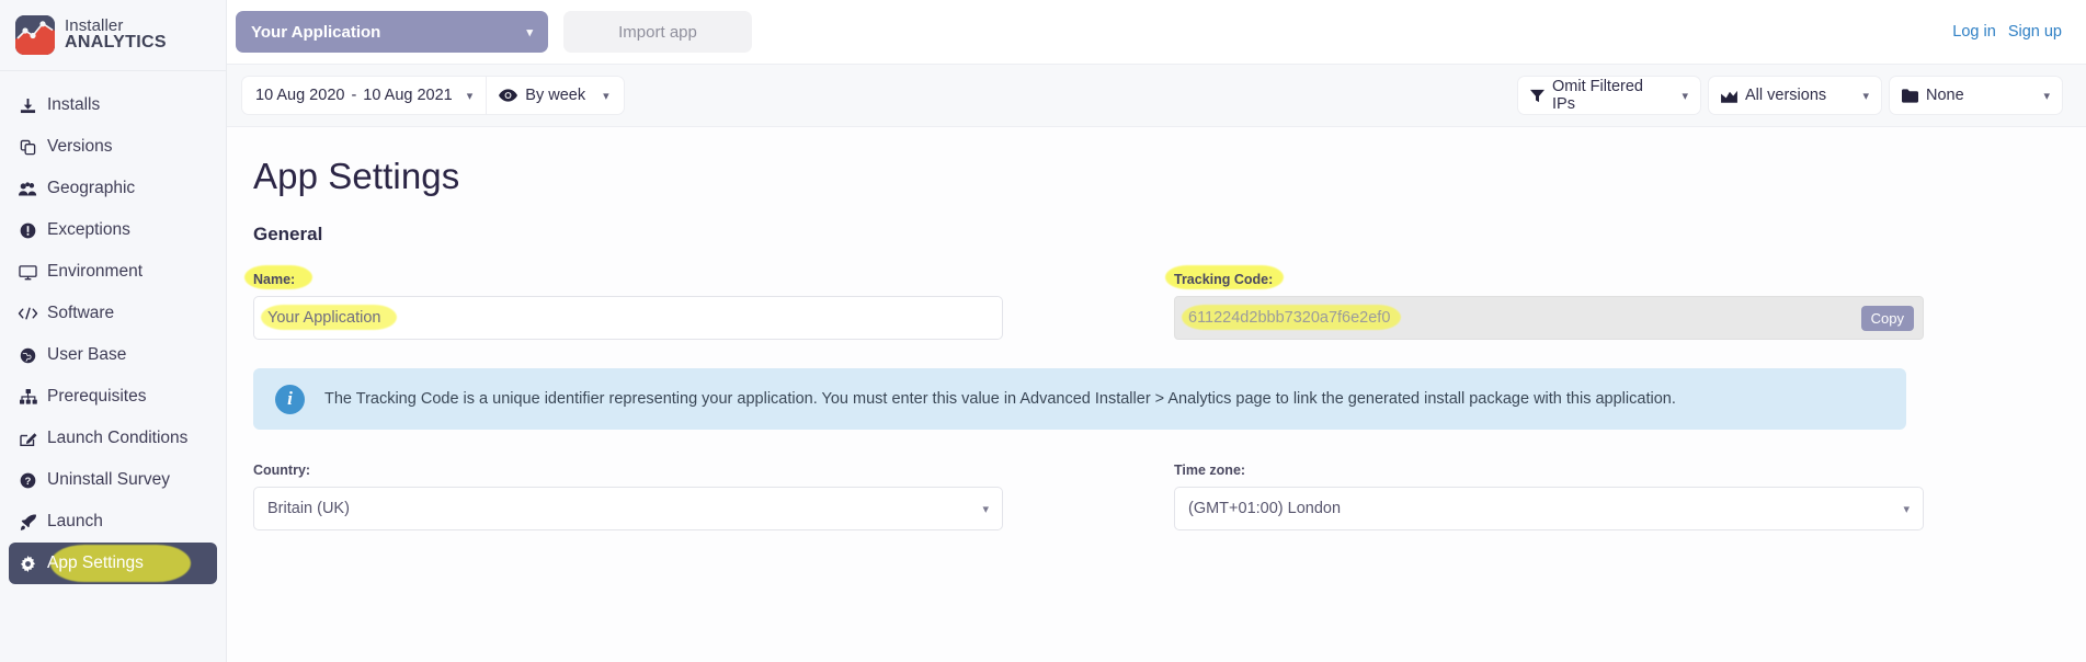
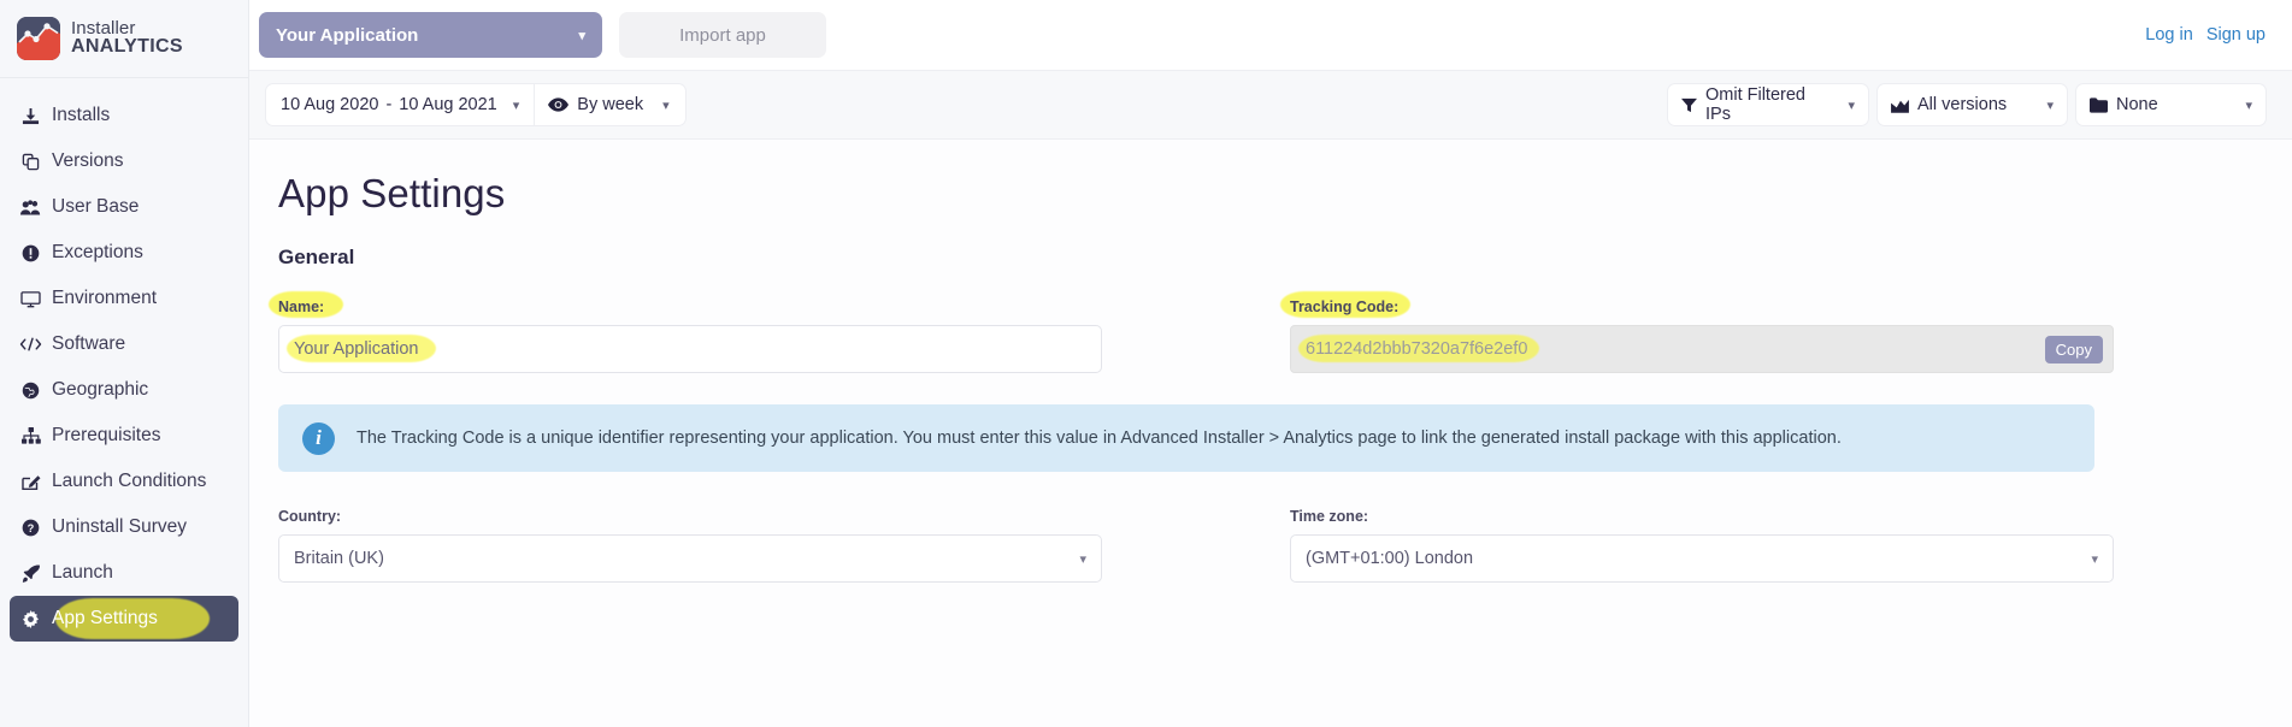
  Installer
  ANALYTICS
  Installs
  Versions
- Geographic
+ User Base
  Exceptions
  Environment
  Software
- User Base
+ Geographic
  Prerequisites
  Launch Conditions
  ?
  Uninstall Survey
  Launch
  App Settings
  Your Application
  ▾
  Import app
  Log in
  Sign up
  10 Aug 2020
  -
  10 Aug 2021
  ▾
  By week
  ▾
  Omit Filtered IPs
  ▾
  All versions
  ▾
  None
  ▾
  App Settings
  General
  Name:
  Your Application
  Tracking Code:
  611224d2bbb7320a7f6e2ef0
  Copy
  i
  The Tracking Code is a unique identifier representing your application. You must enter this value in Advanced Installer > Analytics page to link the generated install package with this application.
  Country:
  Britain (UK)
  ▾
  Time zone:
  (GMT+01:00) London
  ▾
